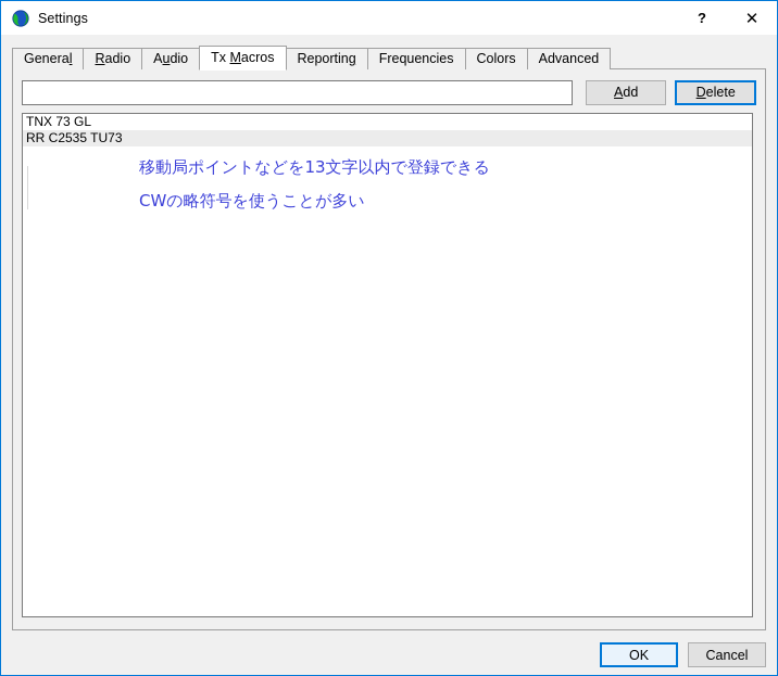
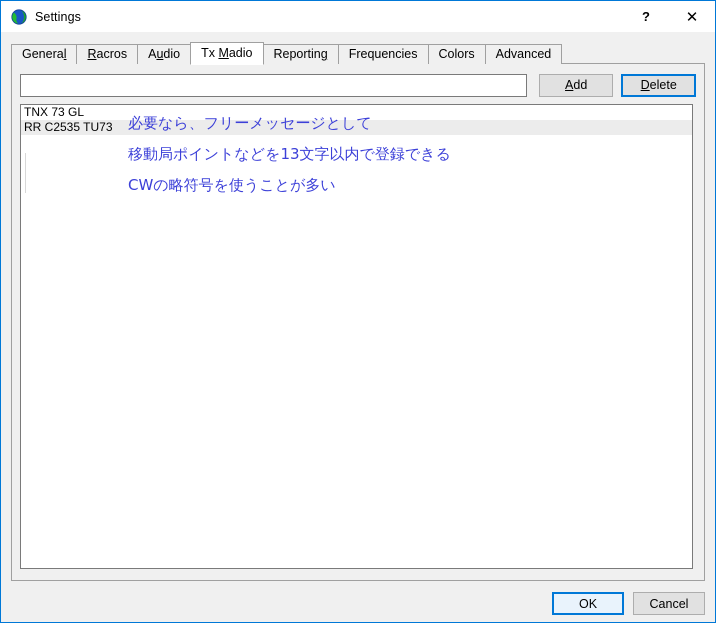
  Settings
  ?
  ✕
  General
- Radio
+ Racros
  Audio
- Tx Macros
+ Tx Madio
  Reporting
  Frequencies
  Colors
  Advanced
  A
  dd
  D
  elete
  TNX 73 GL
  RR C2535 TU73
+ 必要なら、フリーメッセージとして
  移動局ポイントなどを13文字以内で登録できる
  CWの略符号を使うことが多い
  OK
  Cancel
